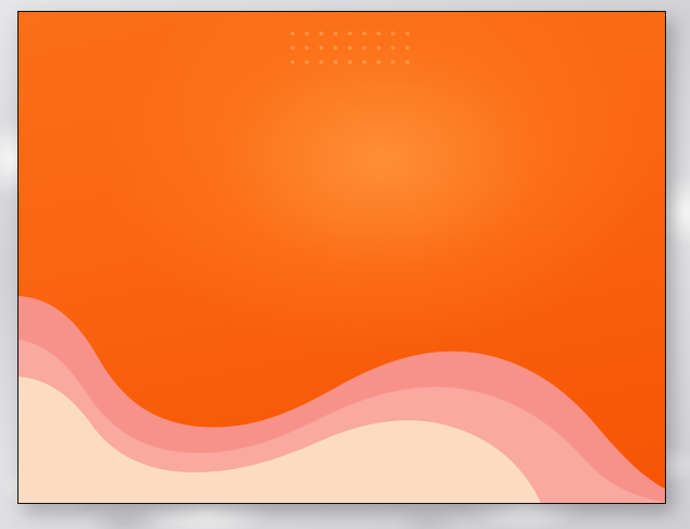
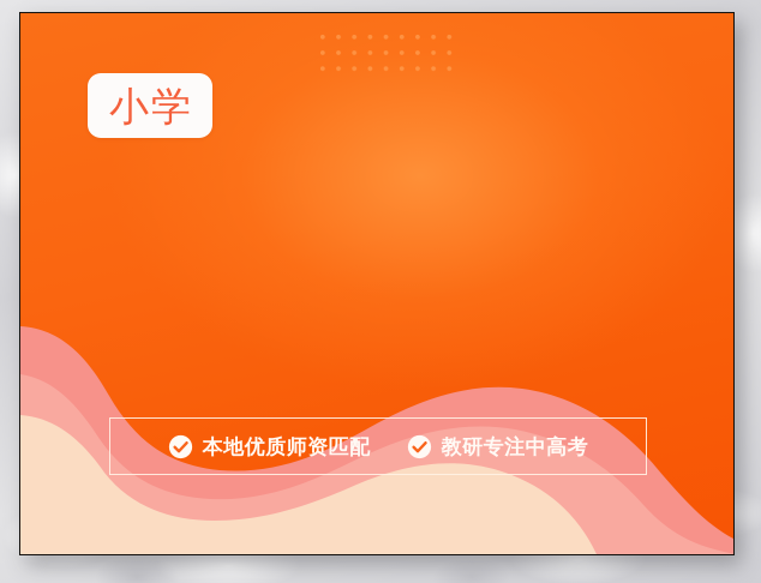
+ 小学
+ 本地优质师资匹配
+ 教研专注中高考
